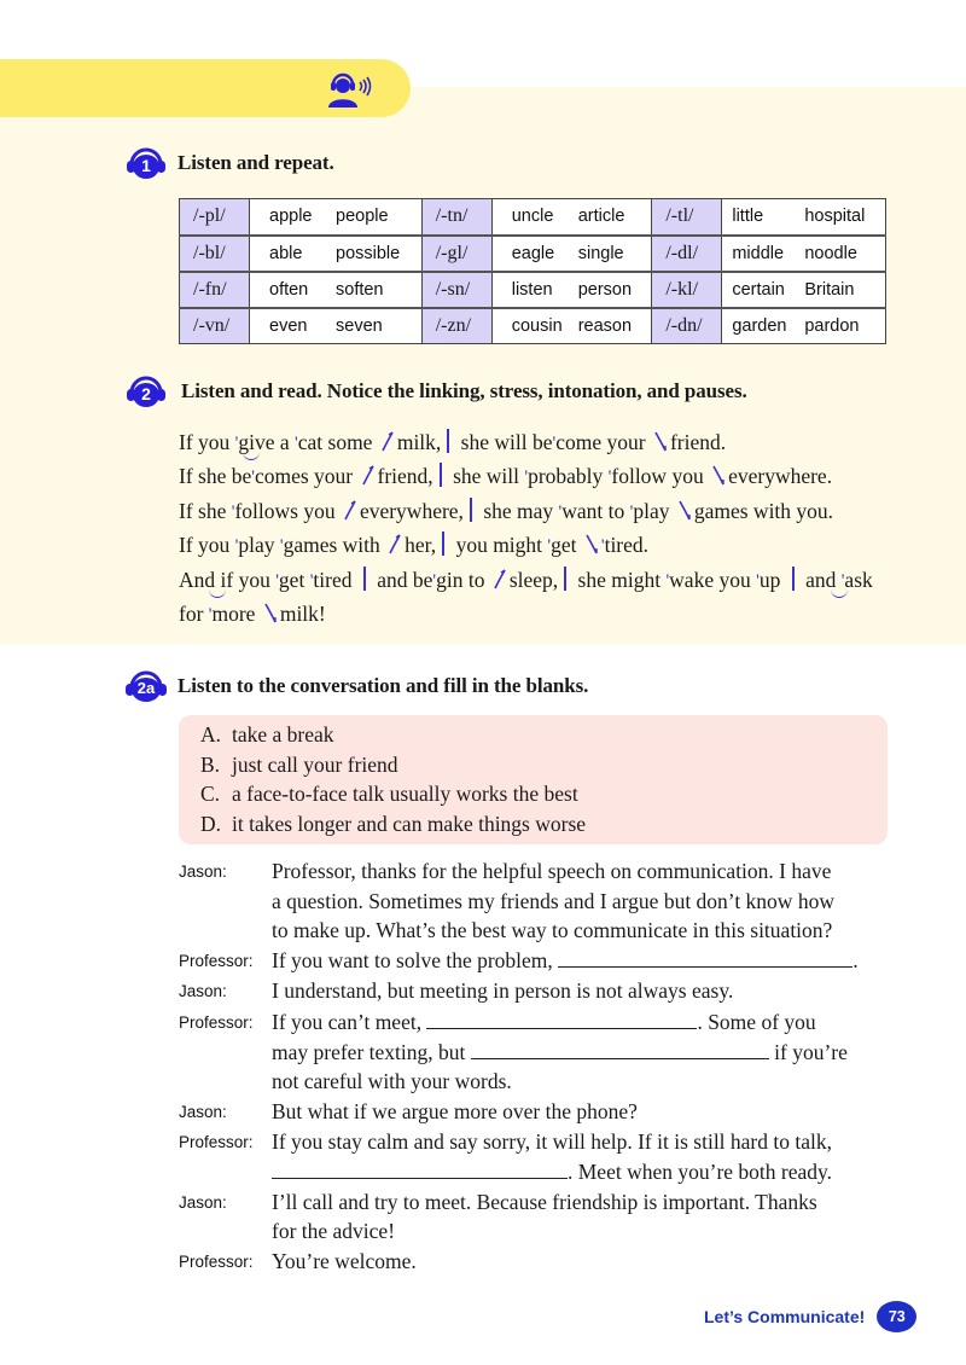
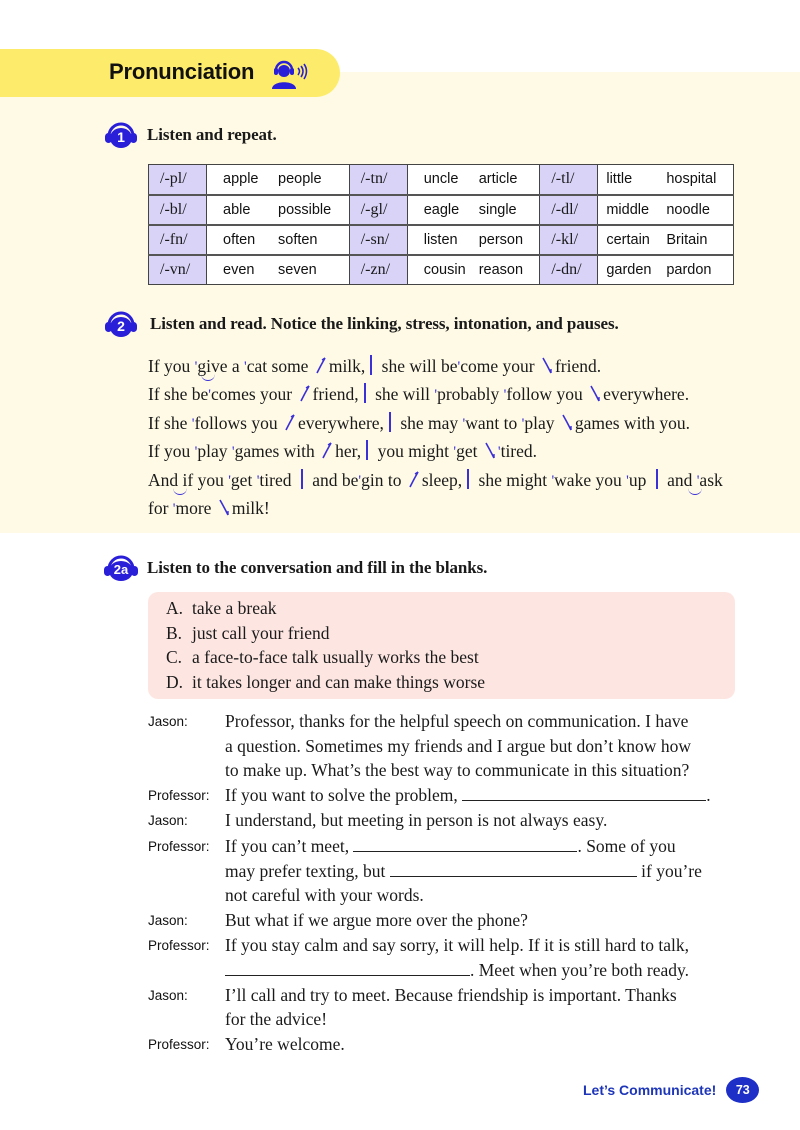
+ Pronunciation
  1
  Listen and repeat.
  /-pl/	apple people	/-tn/	uncle article	/-tl/	little hospital
  /-bl/	able possible	/-gl/	eagle single	/-dl/	middle noodle
  /-fn/	often soften	/-sn/	listen person	/-kl/	certain Britain
  /-vn/	even seven	/-zn/	cousin reason	/-dn/	garden pardon
  2
  Listen and read. Notice the linking, stress, intonation, and pauses.
  If you 'give a 'cat some milk, she will be'come your friend.
  If she be'comes your friend, she will 'probably 'follow you everywhere.
  If she 'follows you everywhere, she may 'want to 'play games with you.
  If you 'play 'games with her, you might 'get 'tired.
  And if you 'get 'tired and be'gin to sleep, she might 'wake you 'up and 'ask
  for 'more milk!
  2a
  Listen to the conversation and fill in the blanks.
  A. take a break
  B. just call your friend
  C. a face-to-face talk usually works the best
  D. it takes longer and can make things worse
  Jason:
  Professor, thanks for the helpful speech on communication. I have
  a question. Sometimes my friends and I argue but don’t know how
  to make up. What’s the best way to communicate in this situation?
  Professor:
  If you want to solve the problem, .
  Jason:
  I understand, but meeting in person is not always easy.
  Professor:
  If you can’t meet, . Some of you
  may prefer texting, but if you’re
  not careful with your words.
  Jason:
  But what if we argue more over the phone?
  Professor:
  If you stay calm and say sorry, it will help. If it is still hard to talk,
  . Meet when you’re both ready.
  Jason:
  I’ll call and try to meet. Because friendship is important. Thanks
  for the advice!
  Professor:
  You’re welcome.
  Let’s Communicate!
  73
